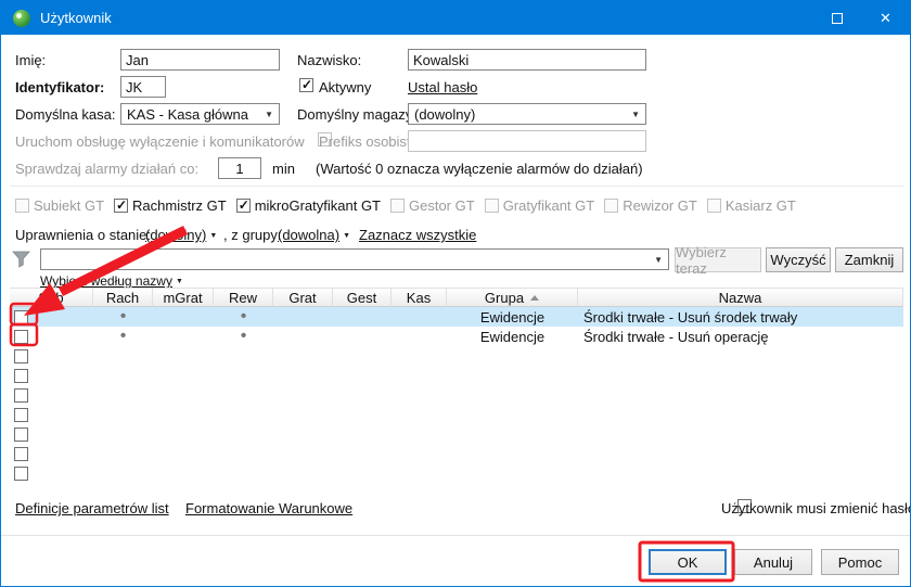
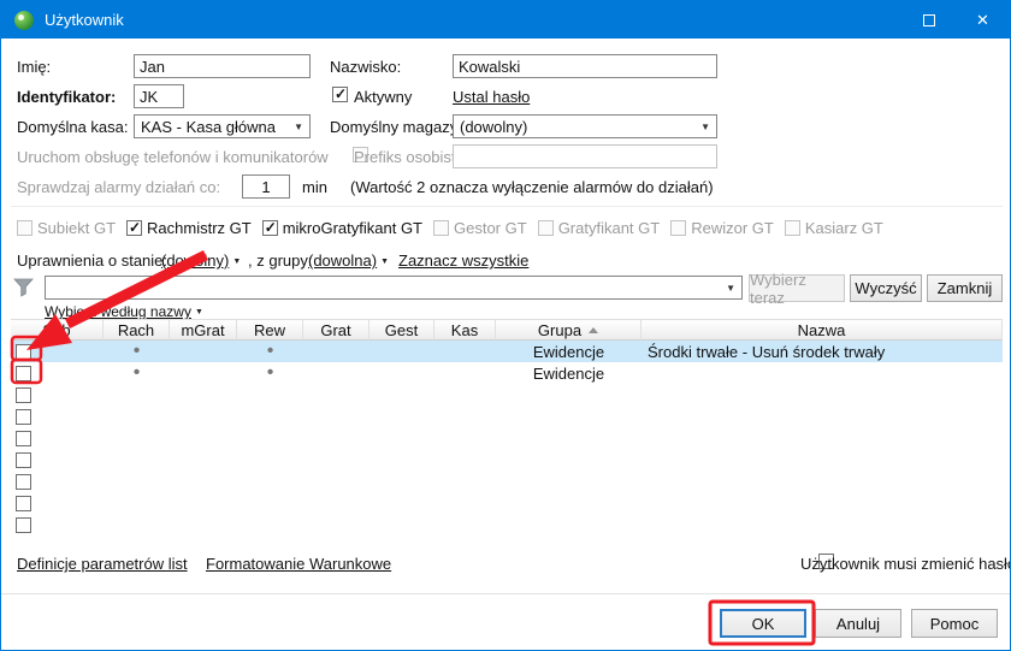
  Użytkownik
  ✕
  Imię:
  Jan
  Nazwisko:
  Kowalski
  Identyfikator:
  JK
  Aktywny
  Ustal hasło
  Domyślna kasa:
  KAS - Kasa główna
  ▼
  Domyślny magaz
  (dowolny)
  ▼
- Uruchom obsługę wyłączenie i komunikatorów
+ Uruchom obsługę telefonów i komunikatorów
  Prefiks osobis
  Sprawdzaj alarmy działań co:
  1
  min
- (Wartość 0 oznacza wyłączenie alarmów do działań)
+ (Wartość 2 oznacza wyłączenie alarmów do działań)
  Subiekt GT
  Rachmistrz GT
  mikroGratyfikant GT
  Gestor GT
  Gratyfikant GT
  Rewizor GT
  Kasiarz GT
  Uprawnienia o stanie:
  , z grupy:
  (dowolna)
  Zaznacz wszystkie
  ▼
  Wybierz teraz
  Wyczyść
  Zamknij
  Wybi według nazwy
  Rach
  mGrat
  Rew
  Grat
  Gest
  Kas
  Grupa
  Nazwa
  •
  •
  Ewidencje
  Środki trwałe - Usuń środek trwały
  •
  •
  Ewidencje
- Środki trwałe - Usuń operację
  Definicje parametrów list
  Formatowanie Warunkowe
  Użytkownik musi zmienić hasł
  OK
  Anuluj
  Pomoc
